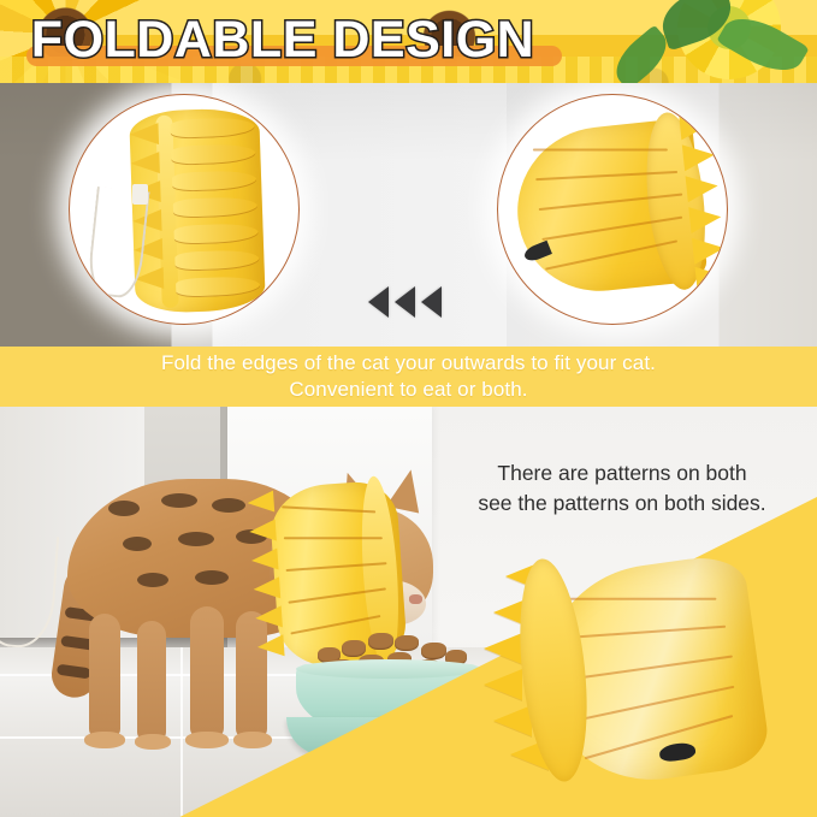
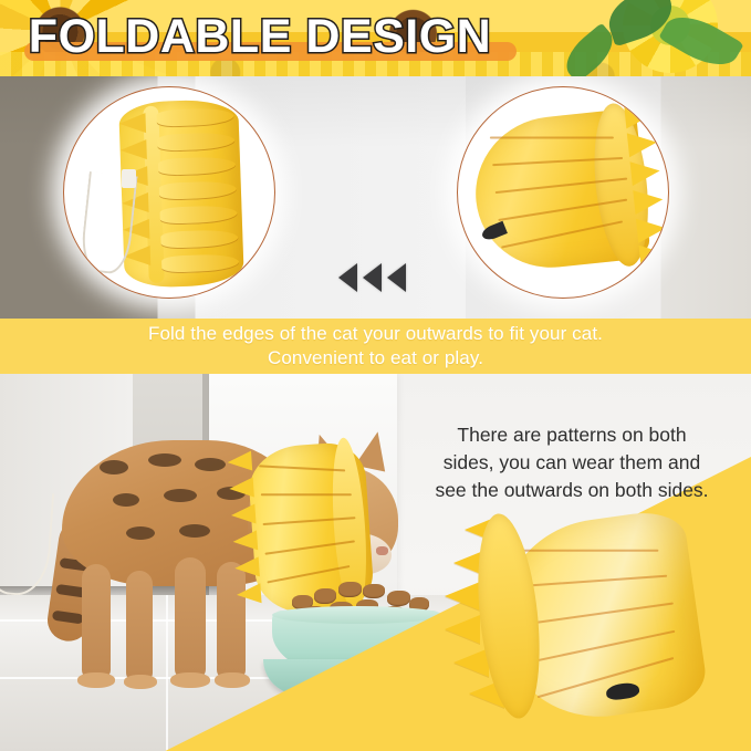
  FOLDABLE DESIGN
  Fold the edges of the cat your outwards to fit your cat.
- Convenient to eat or both.
+ Convenient to eat or play.
  There are patterns on both
+ sides, you can wear them and
- see the patterns on both sides.
+ see the outwards on both sides.
